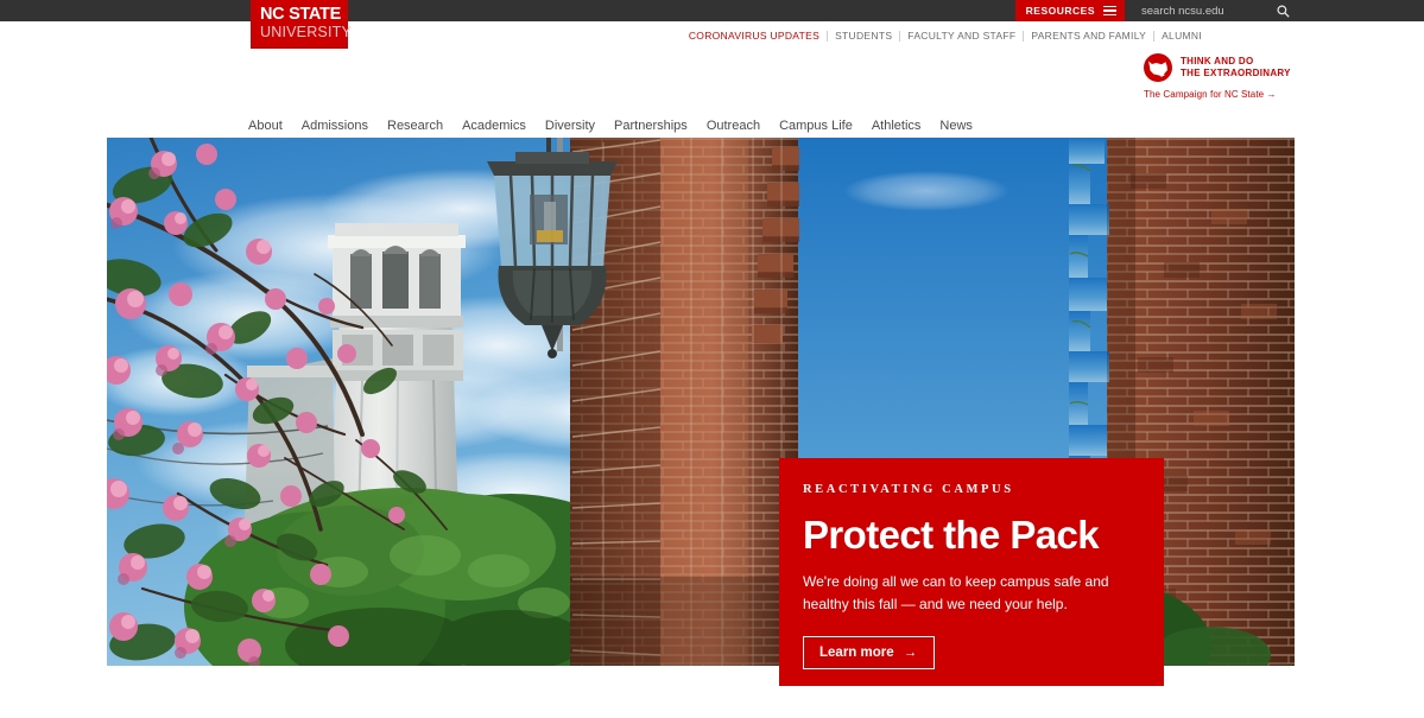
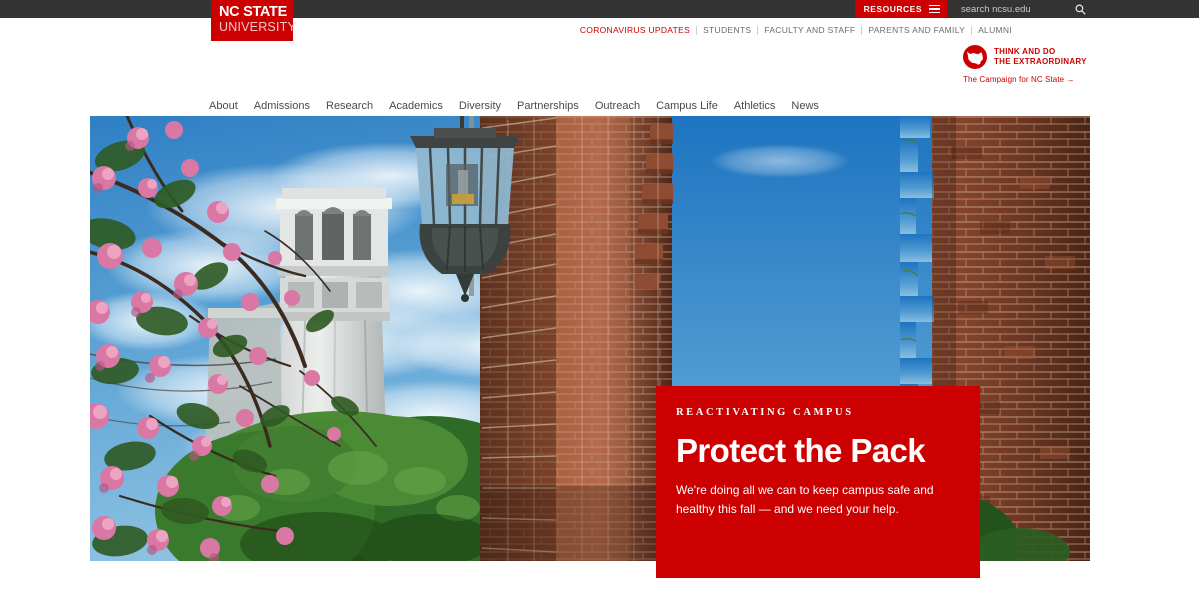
  RESOURCES
  search ncsu.edu
  NC STATE
  UNIVERSITY
  CORONAVIRUS UPDATES
  STUDENTS
  FACULTY AND STAFF
  PARENTS AND FAMILY
  ALUMNI
  THINK AND DO
  THE EXTRAORDINARY
  The Campaign for NC State →
  About
  Admissions
  Research
  Academics
  Diversity
  Partnerships
  Outreach
  Campus Life
  Athletics
  News
  REACTIVATING CAMPUS
  Protect the Pack
  We're doing all we can to keep campus safe and healthy this fall — and we need your help.
- Learn more
- →
